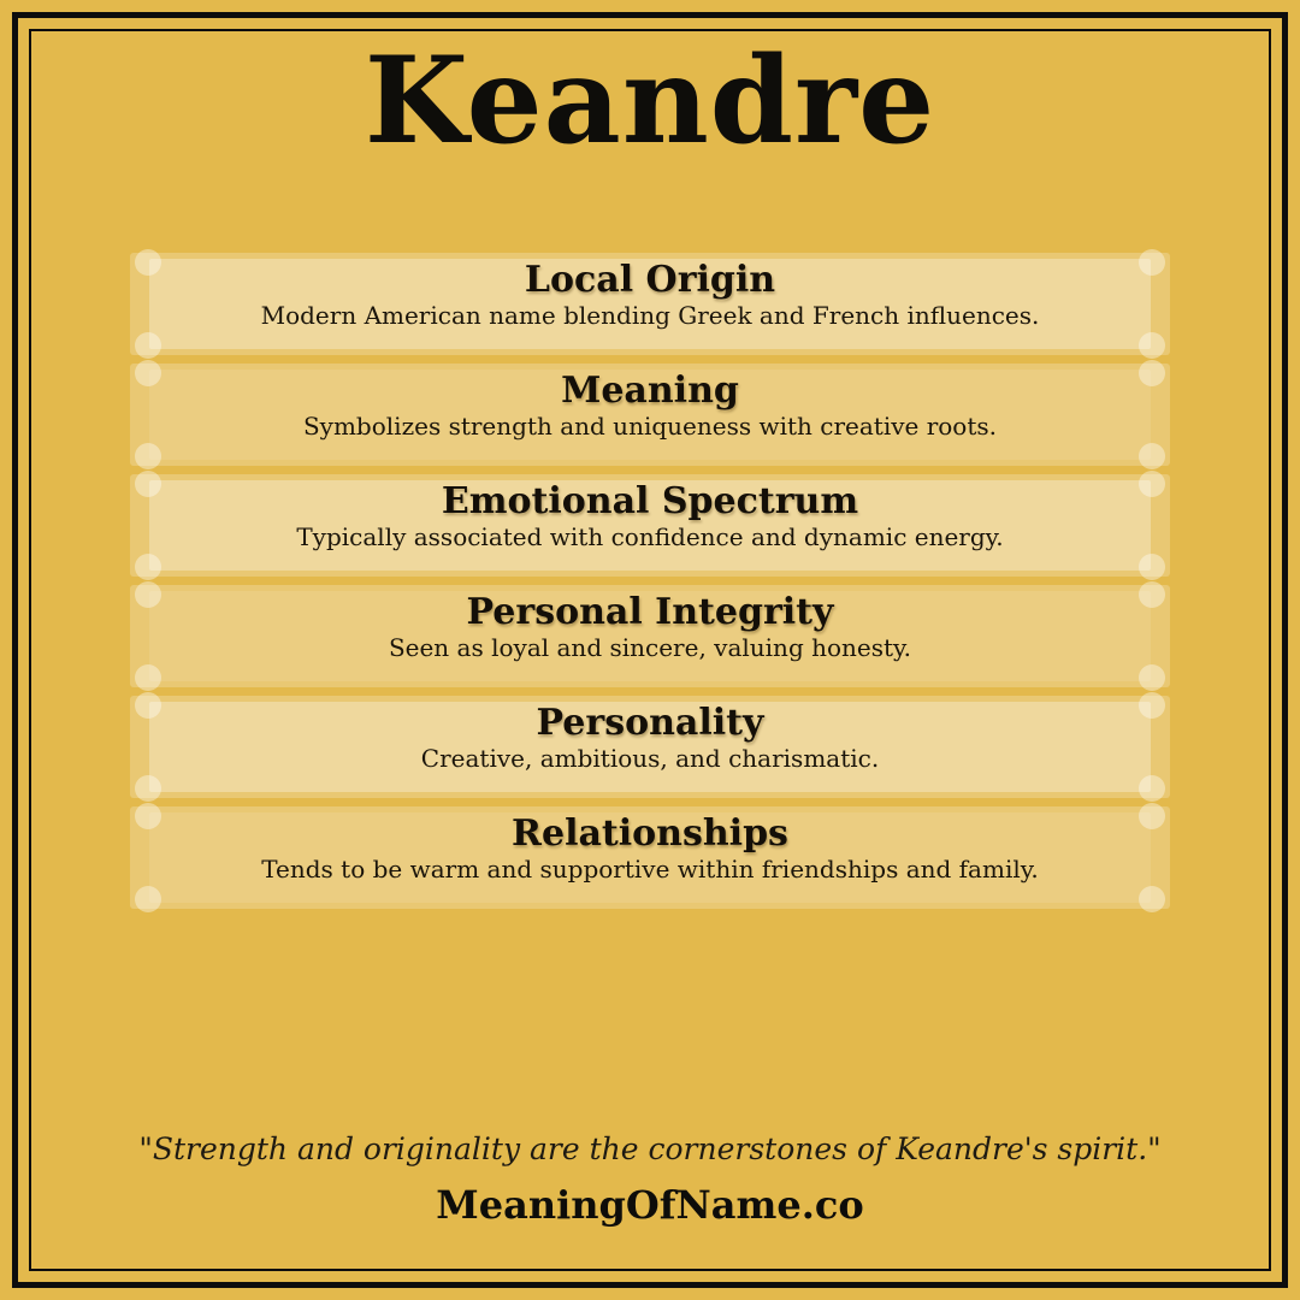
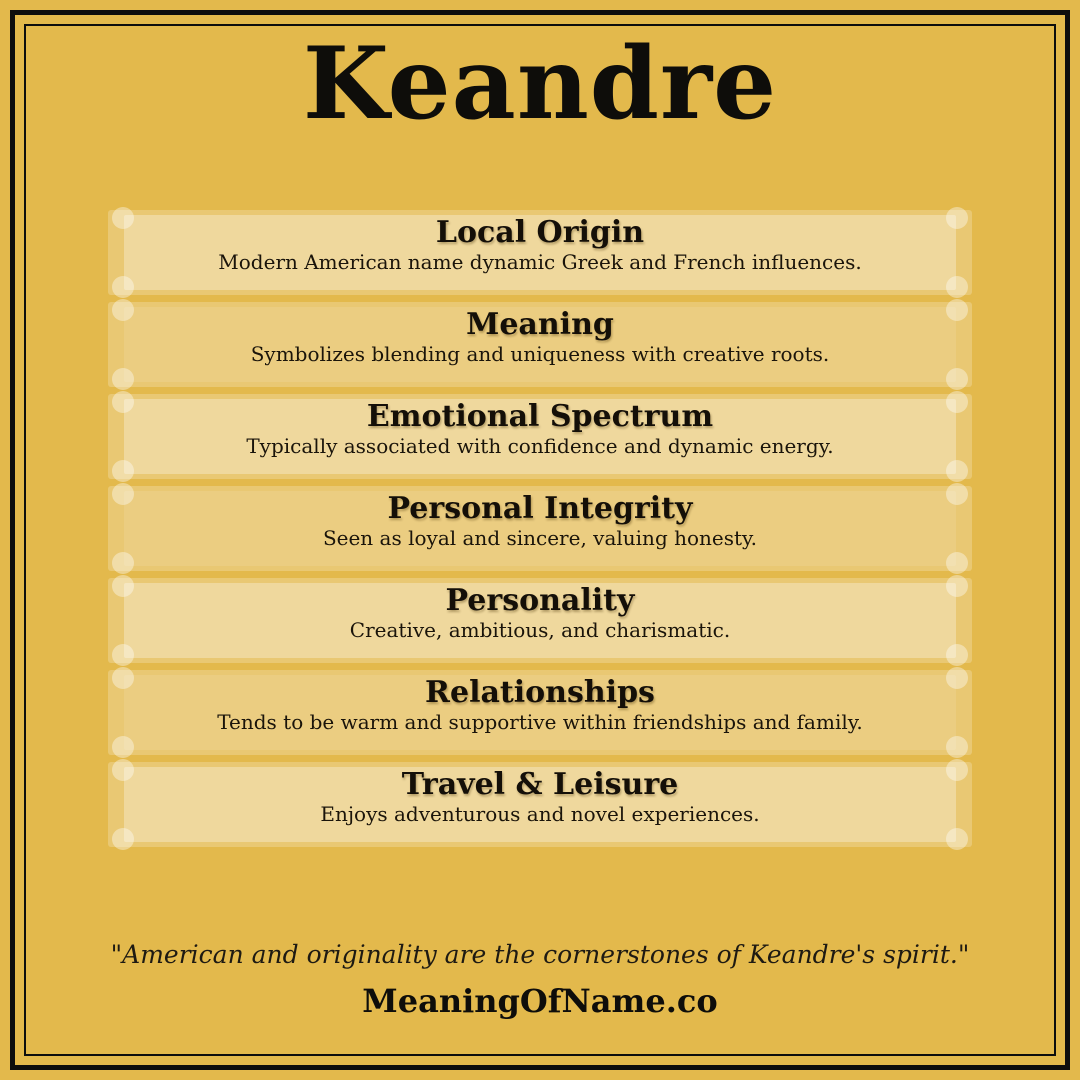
  Keandre
  Local Origin
- Modern American name blending Greek and French influences.
+ Modern American name dynamic Greek and French influences.
  Meaning
- Symbolizes strength and uniqueness with creative roots.
+ Symbolizes blending and uniqueness with creative roots.
  Emotional Spectrum
  Typically associated with confidence and dynamic energy.
  Personal Integrity
  Seen as loyal and sincere, valuing honesty.
  Personality
  Creative, ambitious, and charismatic.
  Relationships
  Tends to be warm and supportive within friendships and family.
+ Travel & Leisure
+ Enjoys adventurous and novel experiences.
- "Strength and originality are the cornerstones of Keandre's spirit."
+ "American and originality are the cornerstones of Keandre's spirit."
  MeaningOfName.co
